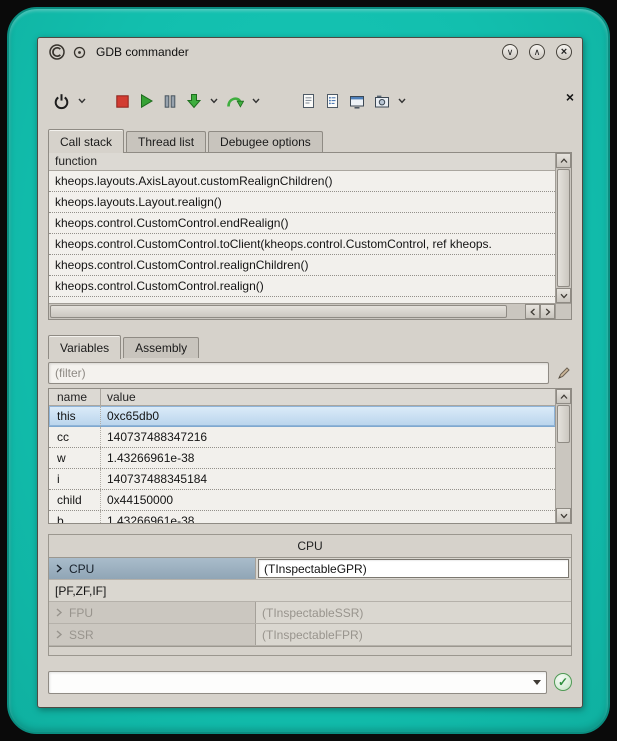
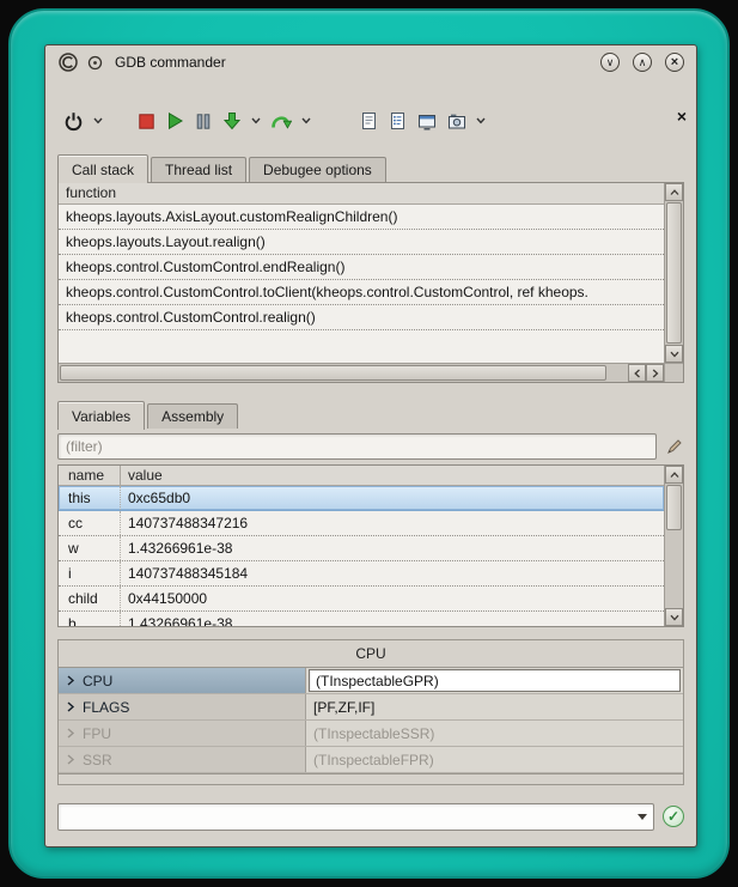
  GDB commander
  ∨
  ∧
  ×
  ×
  Call stack
  Thread list
  Debugee options
  function
  kheops.layouts.AxisLayout.customRealignChildren()
  kheops.layouts.Layout.realign()
  kheops.control.CustomControl.endRealign()
  kheops.control.CustomControl.toClient(kheops.control.CustomControl, ref kheops.
- kheops.control.CustomControl.realignChildren()
  kheops.control.CustomControl.realign()
  Variables
  Assembly
  (filter)
  name
  value
  this
  0xc65db0
  cc
  140737488347216
  w
  1.43266961e-38
  i
  140737488345184
  child
  0x44150000
  b
  1.43266961e-38
  CPU
  CPU
  (TInspectableGPR)
+ FLAGS
  [PF,ZF,IF]
  FPU
  (TInspectableSSR)
  SSR
  (TInspectableFPR)
  ✓
